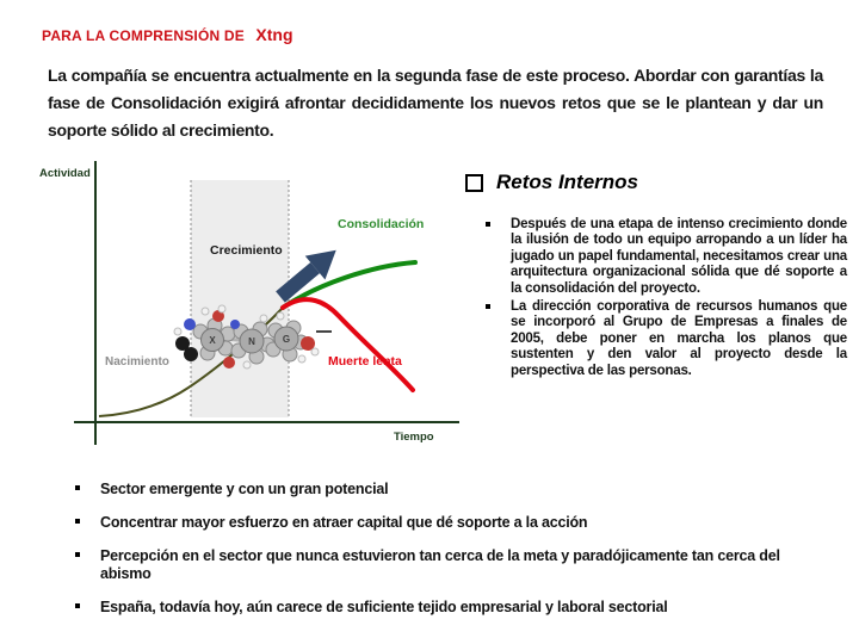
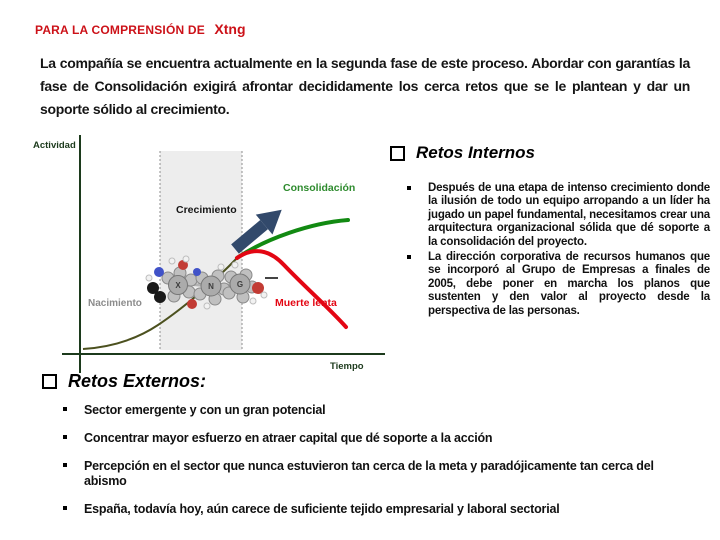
  PARA LA COMPRENSIÓN DE Xtng
- La compañía se encuentra actualmente en la segunda fase de este proceso. Abordar con garantías la fase de Consolidación exigirá afrontar decididamente los nuevos retos que se le plantean y dar un soporte sólido al crecimiento.
+ La compañía se encuentra actualmente en la segunda fase de este proceso. Abordar con garantías la fase de Consolidación exigirá afrontar decididamente los cerca retos que se le plantean y dar un soporte sólido al crecimiento.
  X
  N
  G
  Actividad
  Tiempo
  Crecimiento
  Consolidación
  Nacimiento
  Muerte lenta
  Retos Internos
  Después de una etapa de intenso crecimiento donde la ilusión de todo un equipo arropando a un líder ha jugado un papel fundamental, necesitamos crear una arquitectura organizacional sólida que dé soporte a la consolidación del proyecto.
  La dirección corporativa de recursos humanos que se incorporó al Grupo de Empresas a finales de 2005, debe poner en marcha los planos que sustenten y den valor al proyecto desde la perspectiva de las personas.
+ Retos Externos:
  Sector emergente y con un gran potencial
  Concentrar mayor esfuerzo en atraer capital que dé soporte a la acción
  Percepción en el sector que nunca estuvieron tan cerca de la meta y paradójicamente tan cerca del abismo
  España, todavía hoy, aún carece de suficiente tejido empresarial y laboral sectorial
